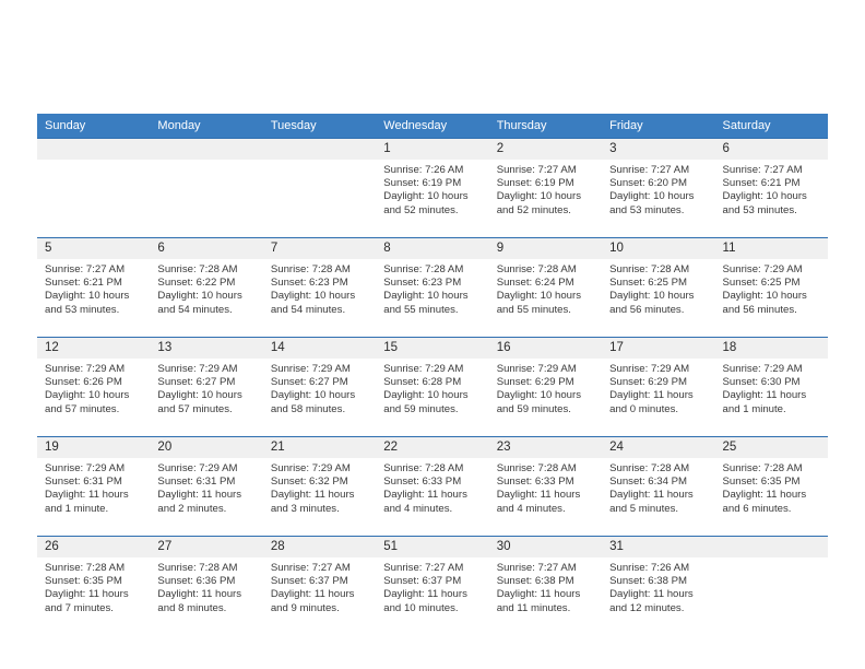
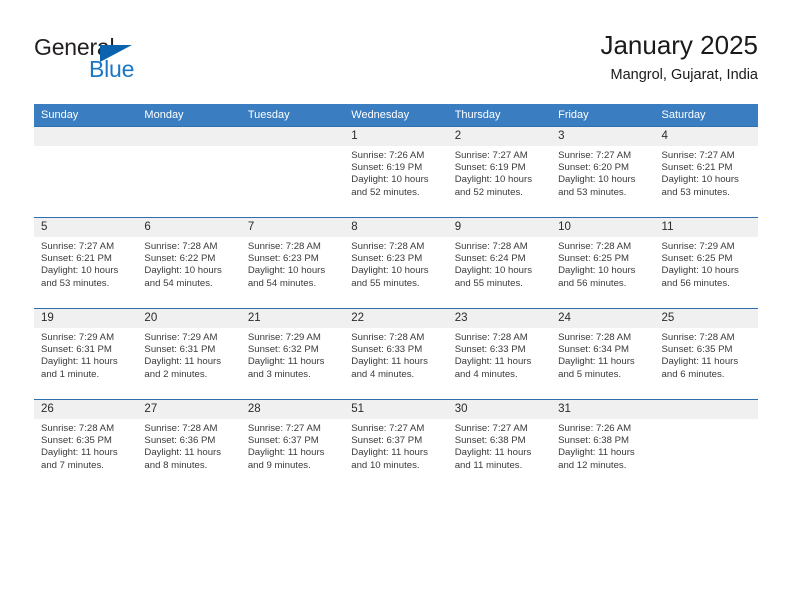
+ General
+ Blue
+ January 2025
+ Mangrol, Gujarat, India
  Sunday	Monday	Tuesday	Wednesday	Thursday	Friday	Saturday
- 			1Sunrise: 7:26 AMSunset: 6:19 PMDaylight: 10 hoursand 52 minutes.	2Sunrise: 7:27 AMSunset: 6:19 PMDaylight: 10 hoursand 52 minutes.	3Sunrise: 7:27 AMSunset: 6:20 PMDaylight: 10 hoursand 53 minutes.	6Sunrise: 7:27 AMSunset: 6:21 PMDaylight: 10 hoursand 53 minutes.
+ 			1Sunrise: 7:26 AMSunset: 6:19 PMDaylight: 10 hoursand 52 minutes.	2Sunrise: 7:27 AMSunset: 6:19 PMDaylight: 10 hoursand 52 minutes.	3Sunrise: 7:27 AMSunset: 6:20 PMDaylight: 10 hoursand 53 minutes.	4Sunrise: 7:27 AMSunset: 6:21 PMDaylight: 10 hoursand 53 minutes.
  5Sunrise: 7:27 AMSunset: 6:21 PMDaylight: 10 hoursand 53 minutes.	6Sunrise: 7:28 AMSunset: 6:22 PMDaylight: 10 hoursand 54 minutes.	7Sunrise: 7:28 AMSunset: 6:23 PMDaylight: 10 hoursand 54 minutes.	8Sunrise: 7:28 AMSunset: 6:23 PMDaylight: 10 hoursand 55 minutes.	9Sunrise: 7:28 AMSunset: 6:24 PMDaylight: 10 hoursand 55 minutes.	10Sunrise: 7:28 AMSunset: 6:25 PMDaylight: 10 hoursand 56 minutes.	11Sunrise: 7:29 AMSunset: 6:25 PMDaylight: 10 hoursand 56 minutes.
- 12Sunrise: 7:29 AMSunset: 6:26 PMDaylight: 10 hoursand 57 minutes.	13Sunrise: 7:29 AMSunset: 6:27 PMDaylight: 10 hoursand 57 minutes.	14Sunrise: 7:29 AMSunset: 6:27 PMDaylight: 10 hoursand 58 minutes.	15Sunrise: 7:29 AMSunset: 6:28 PMDaylight: 10 hoursand 59 minutes.	16Sunrise: 7:29 AMSunset: 6:29 PMDaylight: 10 hoursand 59 minutes.	17Sunrise: 7:29 AMSunset: 6:29 PMDaylight: 11 hoursand 0 minutes.	18Sunrise: 7:29 AMSunset: 6:30 PMDaylight: 11 hoursand 1 minute.
  19Sunrise: 7:29 AMSunset: 6:31 PMDaylight: 11 hoursand 1 minute.	20Sunrise: 7:29 AMSunset: 6:31 PMDaylight: 11 hoursand 2 minutes.	21Sunrise: 7:29 AMSunset: 6:32 PMDaylight: 11 hoursand 3 minutes.	22Sunrise: 7:28 AMSunset: 6:33 PMDaylight: 11 hoursand 4 minutes.	23Sunrise: 7:28 AMSunset: 6:33 PMDaylight: 11 hoursand 4 minutes.	24Sunrise: 7:28 AMSunset: 6:34 PMDaylight: 11 hoursand 5 minutes.	25Sunrise: 7:28 AMSunset: 6:35 PMDaylight: 11 hoursand 6 minutes.
  26Sunrise: 7:28 AMSunset: 6:35 PMDaylight: 11 hoursand 7 minutes.	27Sunrise: 7:28 AMSunset: 6:36 PMDaylight: 11 hoursand 8 minutes.	28Sunrise: 7:27 AMSunset: 6:37 PMDaylight: 11 hoursand 9 minutes.	51Sunrise: 7:27 AMSunset: 6:37 PMDaylight: 11 hoursand 10 minutes.	30Sunrise: 7:27 AMSunset: 6:38 PMDaylight: 11 hoursand 11 minutes.	31Sunrise: 7:26 AMSunset: 6:38 PMDaylight: 11 hoursand 12 minutes.
